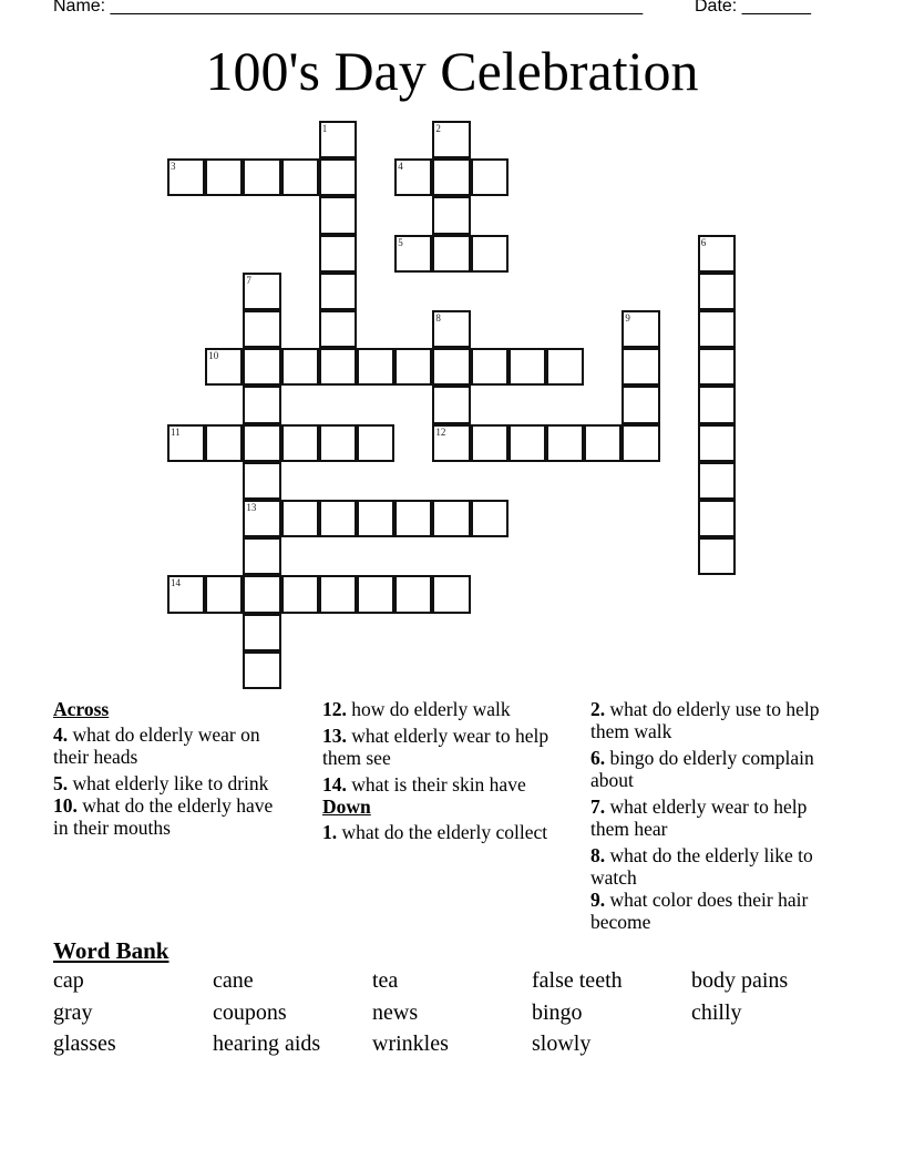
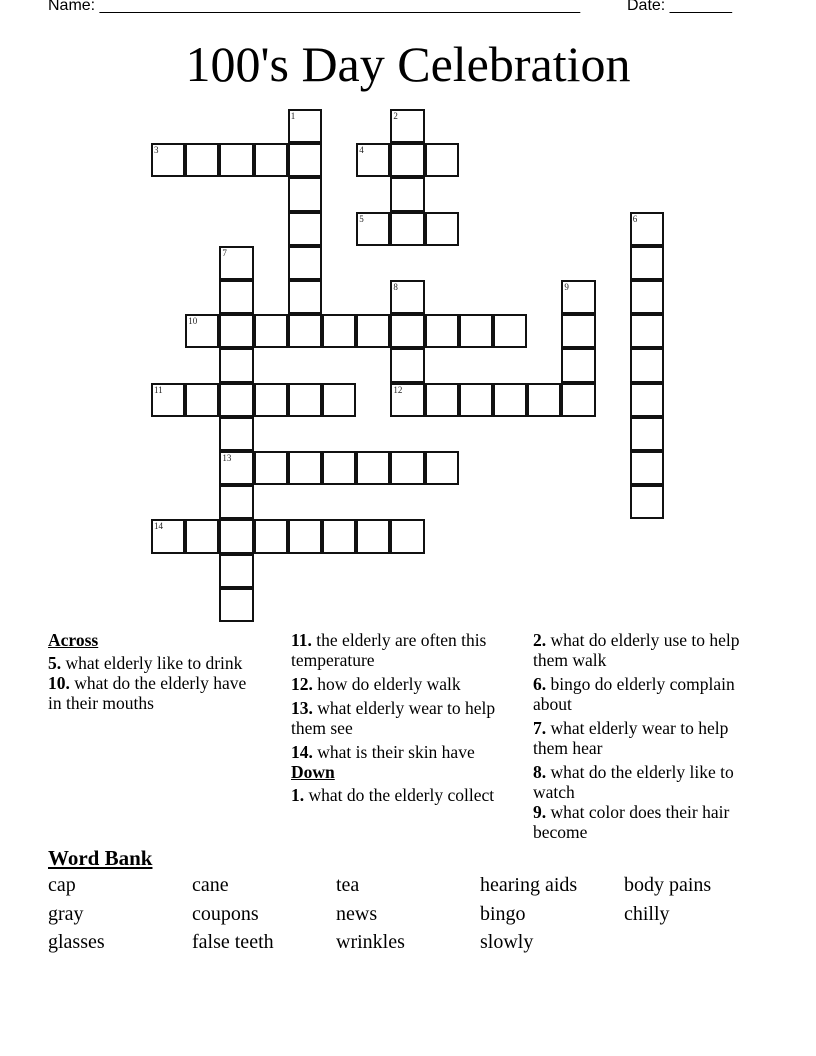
  Name: ______________________________________________________
  Date: _______
  100's Day Celebration
  1
  2
  3
  4
  5
  6
  7
  13
  8
  12
  9
  10
  11
  14
  Across
- 4. what do elderly wear on their heads
  5. what elderly like to drink
  10. what do the elderly have in their mouths
+ 11. the elderly are often this temperature
  12. how do elderly walk
  13. what elderly wear to help them see
  14. what is their skin have
  Down
  1. what do the elderly collect
  2. what do elderly use to help them walk
  6. bingo do elderly complain about
  7. what elderly wear to help them hear
  8. what do the elderly like to watch
  9. what color does their hair become
  Word Bank
  cap
  cane
  tea
- false teeth
+ hearing aids
  body pains
  gray
  coupons
  news
  bingo
  chilly
  glasses
- hearing aids
+ false teeth
  wrinkles
  slowly
